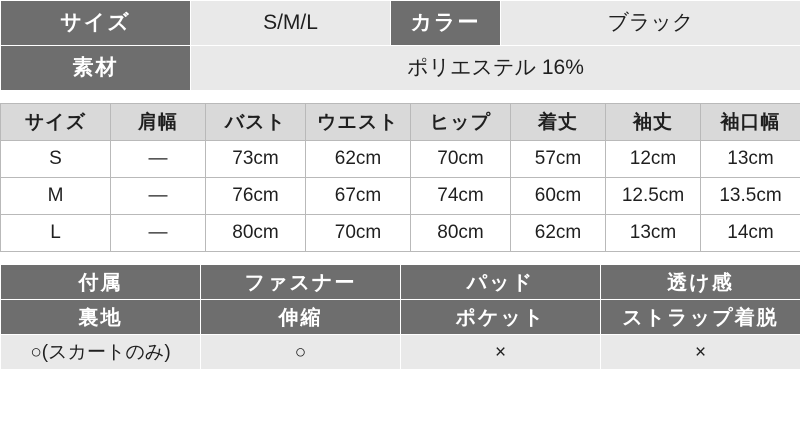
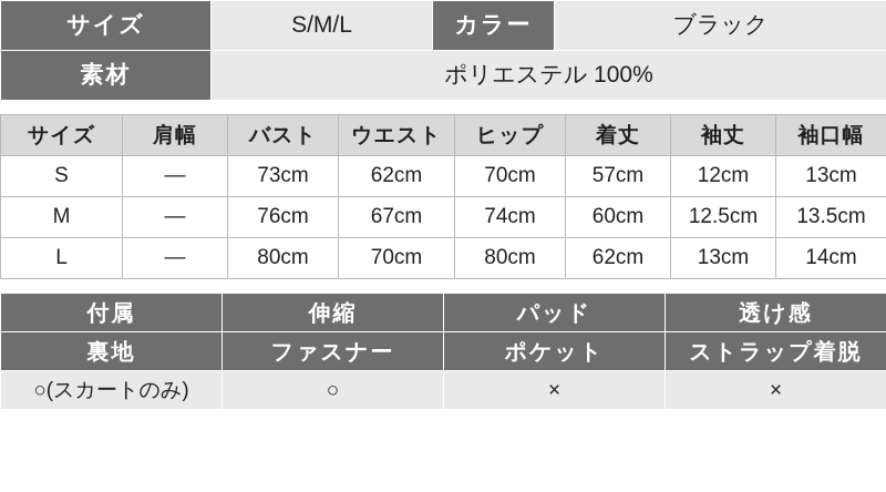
  サイズ	S/M/L	カラー	ブラック
- 素材	ポリエステル 16%
+ 素材	ポリエステル 100%
  サイズ	肩幅	バスト	ウエスト	ヒップ	着丈	袖丈	袖口幅
  S	—	73cm	62cm	70cm	57cm	12cm	13cm
  M	—	76cm	67cm	74cm	60cm	12.5cm	13.5cm
  L	—	80cm	70cm	80cm	62cm	13cm	14cm
- 付属	ファスナー	パッド	透け感
+ 付属	伸縮	パッド	透け感
- 裏地	伸縮	ポケット	ストラップ着脱
+ 裏地	ファスナー	ポケット	ストラップ着脱
  ○(スカートのみ)	○	×	×
